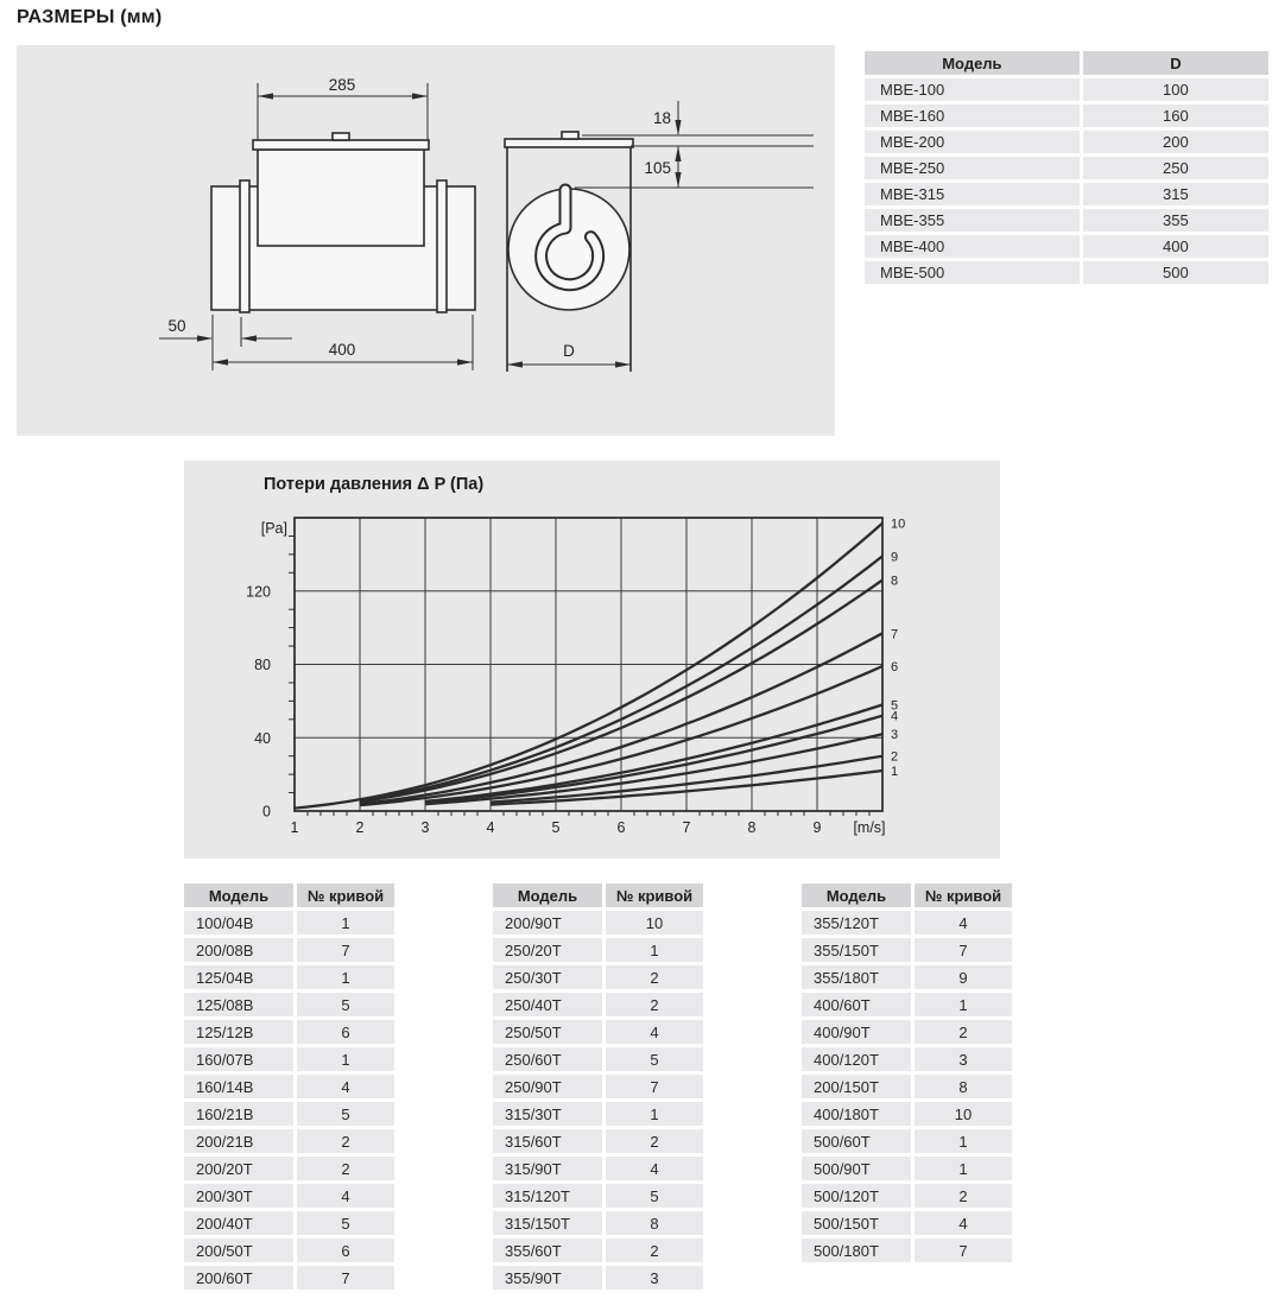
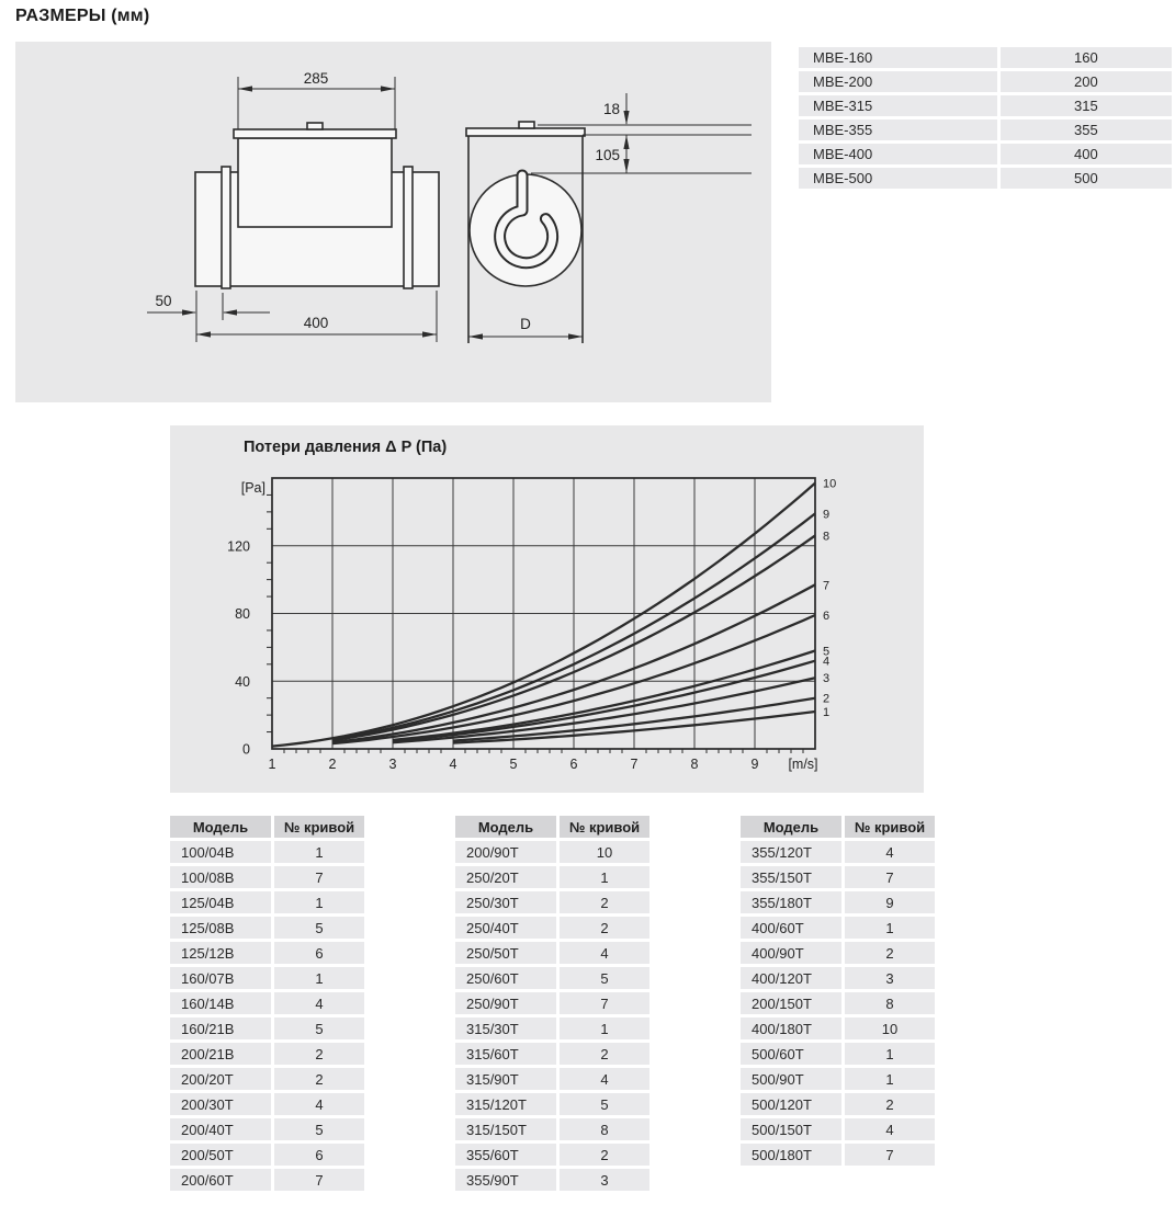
  РАЗМЕРЫ (мм)
  285
  400
  50
  18
  105
  D
- Модель	D
- МВЕ-100	100
  МВЕ-160	160
  МВЕ-200	200
- МВЕ-250	250
  МВЕ-315	315
  МВЕ-355	355
  МВЕ-400	400
  МВЕ-500	500
  Потери давления Δ P (Па)
  1
  2
  3
  4
  5
  6
  7
  8
  9
  10
  1
  2
  3
  4
  5
  6
  7
  8
  9
  [m/s]
  0
  40
  80
  120
  [Pa]
  Модель	№ кривой
  100/04В	1
- 200/08В	7
+ 100/08В	7
  125/04В	1
  125/08В	5
  125/12В	6
  160/07В	1
  160/14В	4
  160/21В	5
  200/21В	2
  200/20Т	2
  200/30Т	4
  200/40Т	5
  200/50Т	6
  200/60Т	7
  Модель	№ кривой
  200/90Т	10
  250/20Т	1
  250/30Т	2
  250/40Т	2
  250/50Т	4
  250/60Т	5
  250/90Т	7
  315/30Т	1
  315/60Т	2
  315/90Т	4
  315/120Т	5
  315/150Т	8
  355/60Т	2
  355/90Т	3
  Модель	№ кривой
  355/120Т	4
  355/150Т	7
  355/180Т	9
  400/60Т	1
  400/90Т	2
  400/120Т	3
  200/150Т	8
  400/180Т	10
  500/60Т	1
  500/90Т	1
  500/120Т	2
  500/150Т	4
  500/180Т	7
